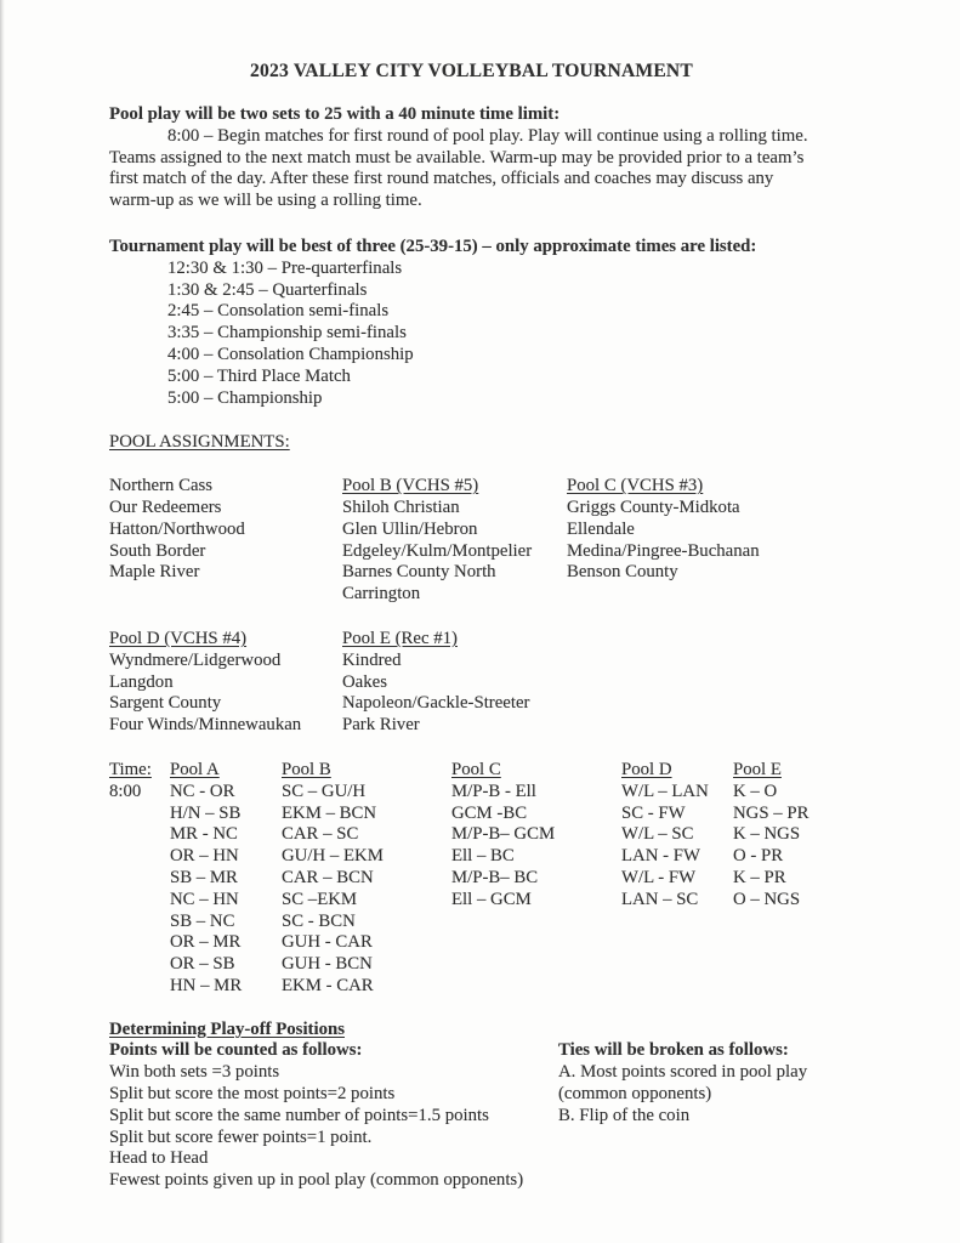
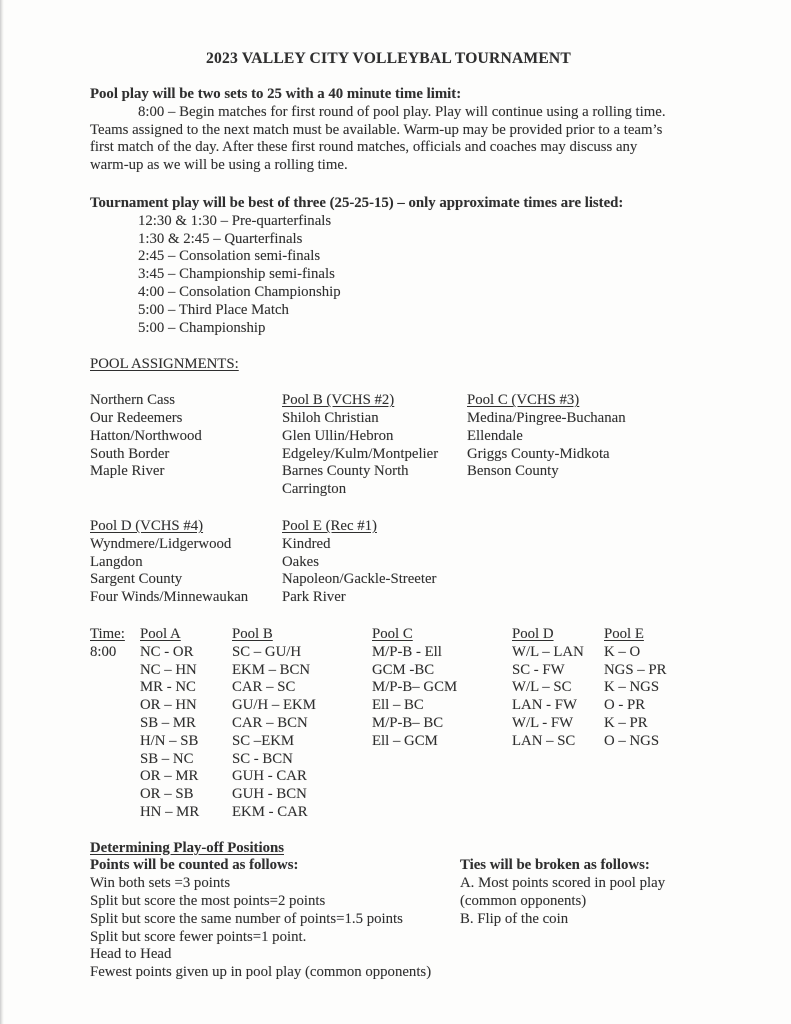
  2023 VALLEY CITY VOLLEYBAL TOURNAMENT
  Pool play will be two sets to 25 with a 40 minute time limit:
  8:00 – Begin matches for first round of pool play. Play will continue using a rolling time.
  Teams assigned to the next match must be available. Warm-up may be provided prior to a team’s
  first match of the day. After these first round matches, officials and coaches may discuss any
  warm-up as we will be using a rolling time.
- Tournament play will be best of three (25-39-15) – only approximate times are listed:
+ Tournament play will be best of three (25-25-15) – only approximate times are listed:
  12:30 & 1:30 – Pre-quarterfinals
  1:30 & 2:45 – Quarterfinals
  2:45 – Consolation semi-finals
- 3:35 – Championship semi-finals
+ 3:45 – Championship semi-finals
  4:00 – Consolation Championship
  5:00 – Third Place Match
  5:00 – Championship
  POOL ASSIGNMENTS:
  Northern Cass
  Our Redeemers
  Hatton/Northwood
  South Border
  Maple River
- Pool B (VCHS #5)
+ Pool B (VCHS #2)
  Shiloh Christian
  Glen Ullin/Hebron
  Edgeley/Kulm/Montpelier
  Barnes County North
  Carrington
  Pool C (VCHS #3)
- Griggs County-Midkota
+ Medina/Pingree-Buchanan
  Ellendale
- Medina/Pingree-Buchanan
+ Griggs County-Midkota
  Benson County
  Pool D (VCHS #4)
  Wyndmere/Lidgerwood
  Langdon
  Sargent County
  Four Winds/Minnewaukan
  Pool E (Rec #1)
  Kindred
  Oakes
  Napoleon/Gackle-Streeter
  Park River
  Time:
  8:00
  Pool A
  NC - OR
- H/N – SB
+ NC – HN
  MR - NC
  OR – HN
  SB – MR
- NC – HN
+ H/N – SB
  SB – NC
  OR – MR
  OR – SB
  HN – MR
  Pool B
  SC – GU/H
  EKM – BCN
  CAR – SC
  GU/H – EKM
  CAR – BCN
  SC –EKM
  SC - BCN
  GUH - CAR
  GUH - BCN
  EKM - CAR
  Pool C
  M/P-B - Ell
  GCM -BC
  M/P-B– GCM
  Ell – BC
  M/P-B– BC
  Ell – GCM
  Pool D
  W/L – LAN
  SC - FW
  W/L – SC
  LAN - FW
  W/L - FW
  LAN – SC
  Pool E
  K – O
  NGS – PR
  K – NGS
  O - PR
  K – PR
  O – NGS
  Determining Play-off Positions
  Points will be counted as follows:
  Win both sets =3 points
  Split but score the most points=2 points
  Split but score the same number of points=1.5 points
  Split but score fewer points=1 point.
  Head to Head
  Fewest points given up in pool play (common opponents)
  Ties will be broken as follows:
  A. Most points scored in pool play
  (common opponents)
  B. Flip of the coin
